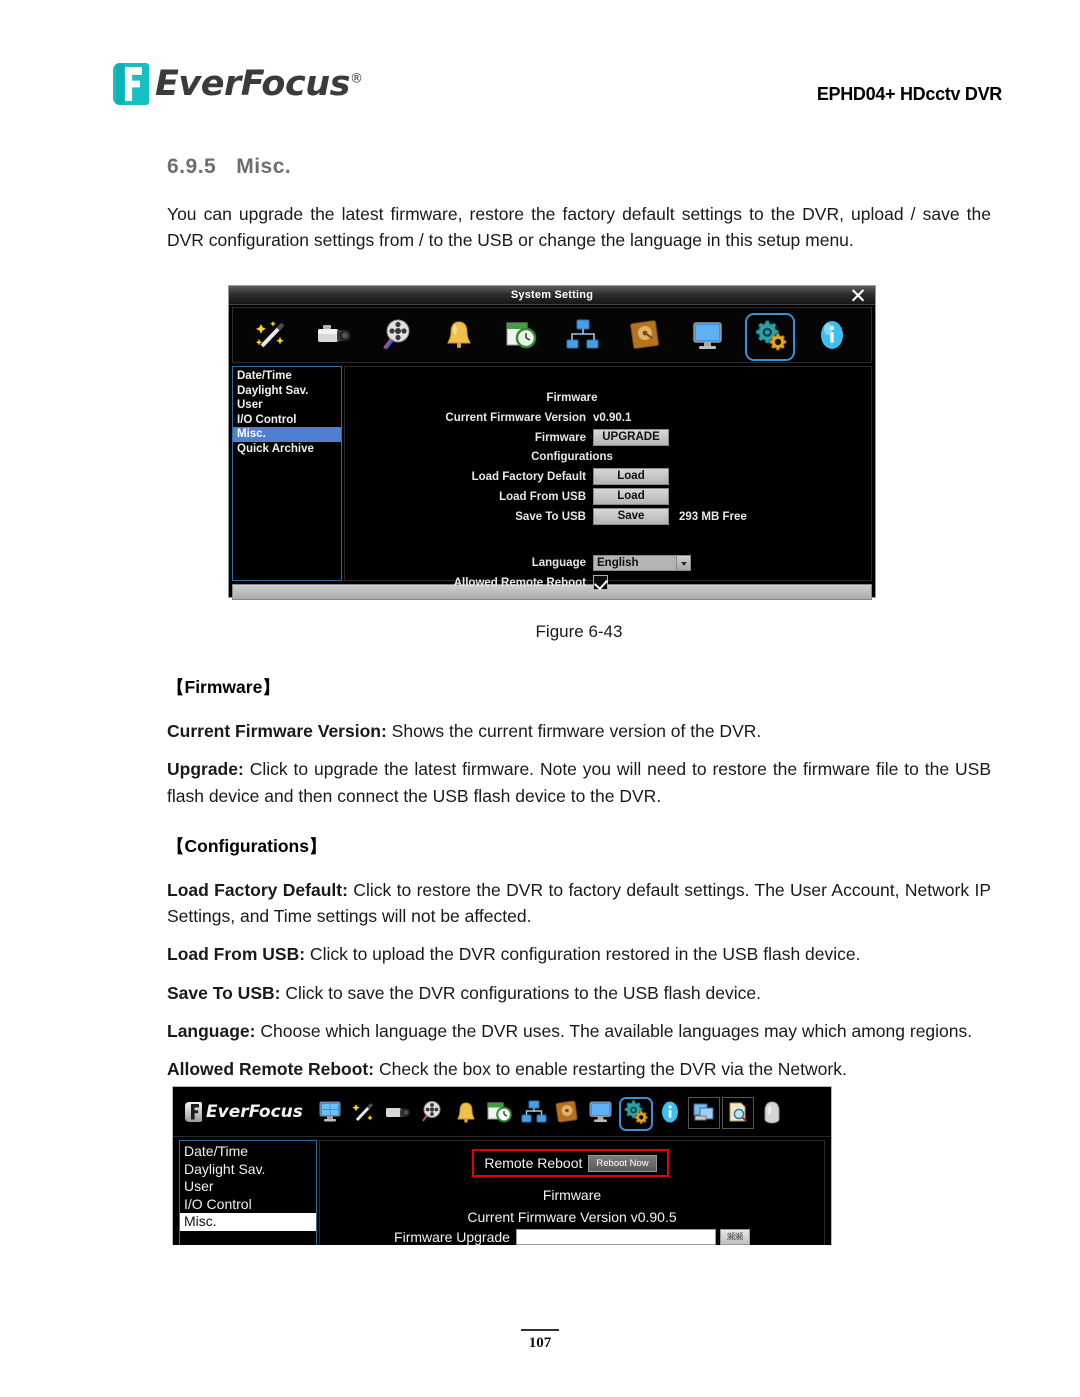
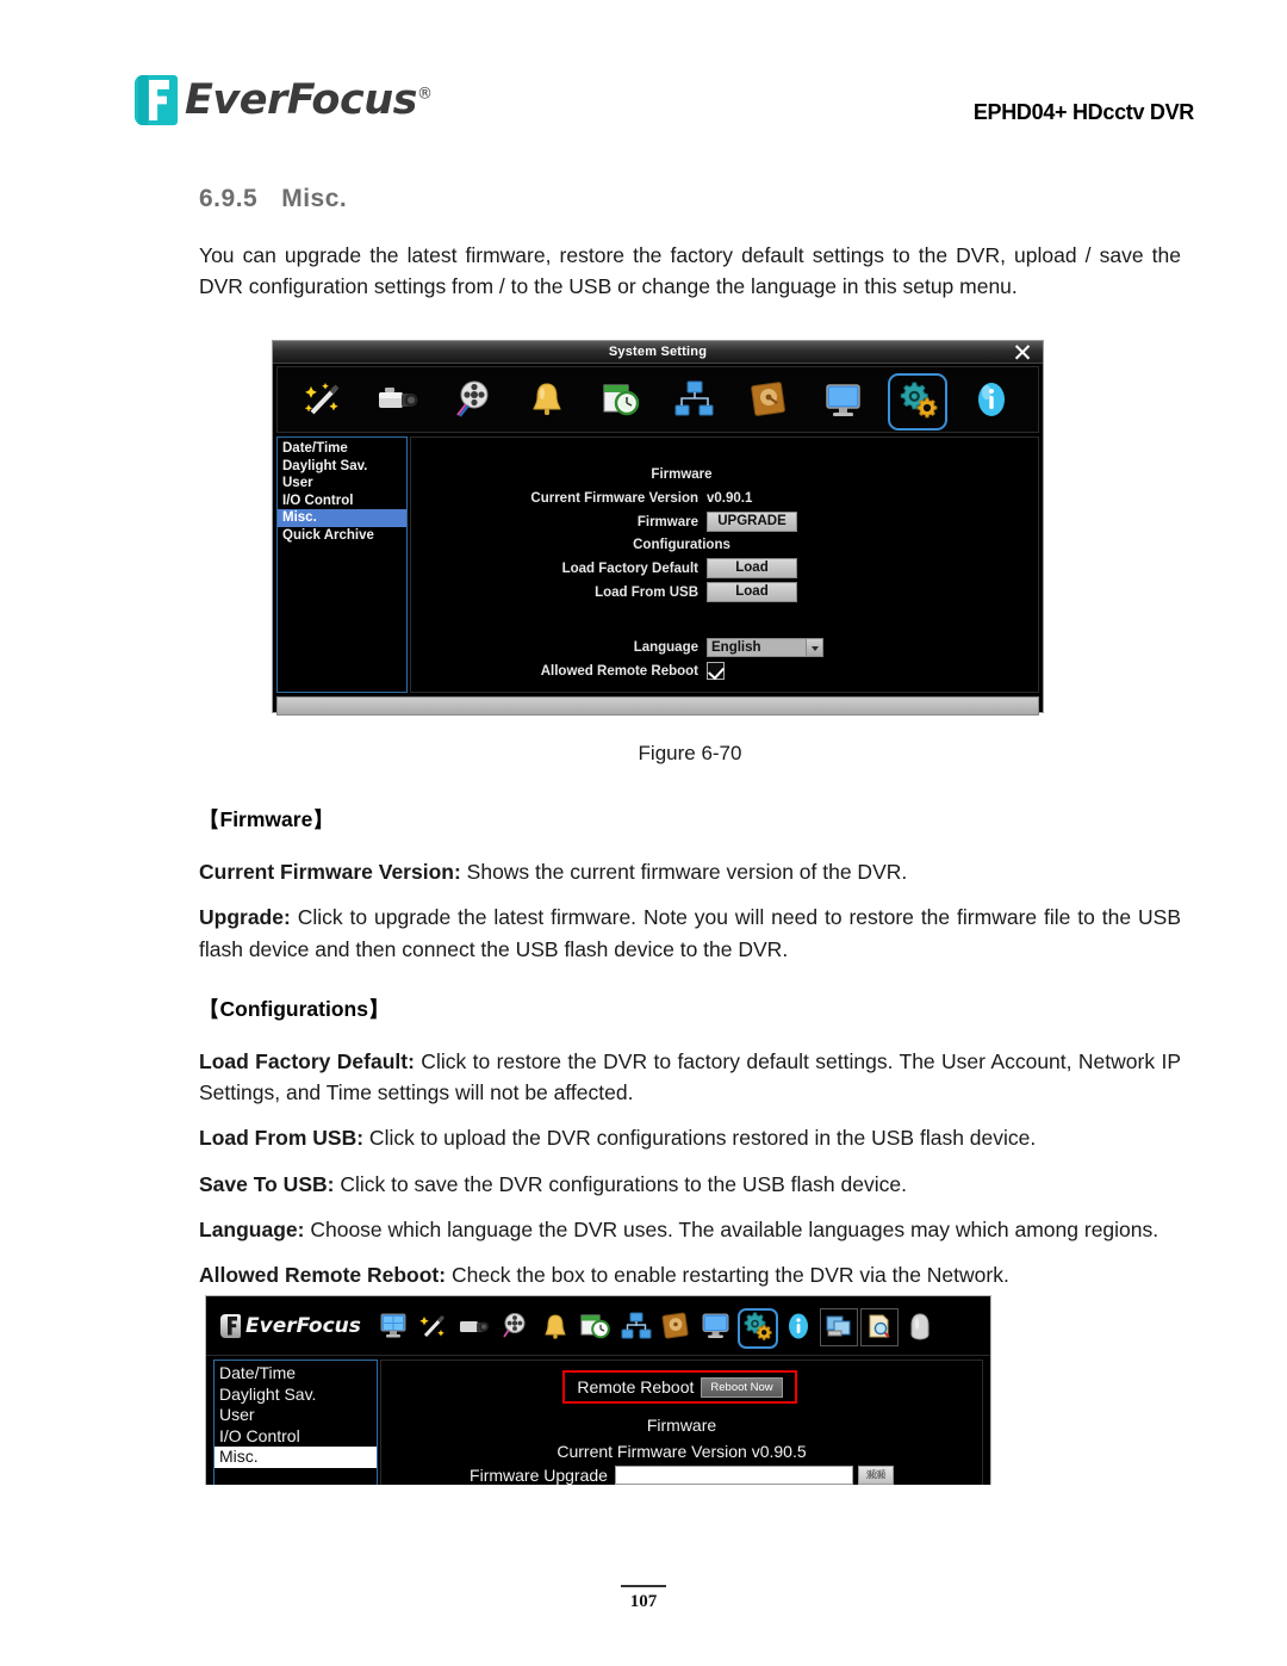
  EverFocus®
  EPHD04+ HDcctv DVR
  6.9.5 Misc.
  You can upgrade the latest firmware, restore the factory default settings to the DVR, upload / save the DVR configuration settings from / to the USB or change the language in this setup menu.
  System Setting
  ✕
  Date/Time
  Daylight Sav.
  User
  I/O Control
  Misc.
  Quick Archive
  Firmware
  Current Firmware Version
  v0.90.1
  Firmware
  UPGRADE
  Configurations
  Load Factory Default
  Load
  Load From USB
  Load
- Save To USB
- Save
- 293 MB Free
  Language
  English
  Allowed Remote Reboot
- Figure 6-43
+ Figure 6-70
  【Firmware】
  Current Firmware Version: Shows the current firmware version of the DVR.
  Upgrade: Click to upgrade the latest firmware. Note you will need to restore the firmware file to the USB flash device and then connect the USB flash device to the DVR.
  【Configurations】
  Load Factory Default: Click to restore the DVR to factory default settings. The User Account, Network IP Settings, and Time settings will not be affected.
- Load From USB: Click to upload the DVR configuration restored in the USB flash device.
+ Load From USB: Click to upload the DVR configurations restored in the USB flash device.
  Save To USB: Click to save the DVR configurations to the USB flash device.
  Language: Choose which language the DVR uses. The available languages may which among regions.
  Allowed Remote Reboot: Check the box to enable restarting the DVR via the Network.
  EverFocus
  Date/Time
  Daylight Sav.
  User
  I/O Control
  Misc.
  Remote Reboot
  Reboot Now
  Firmware
  Current Firmware Version v0.90.5
  Firmware Upgrade
  瀕瀕
  107
